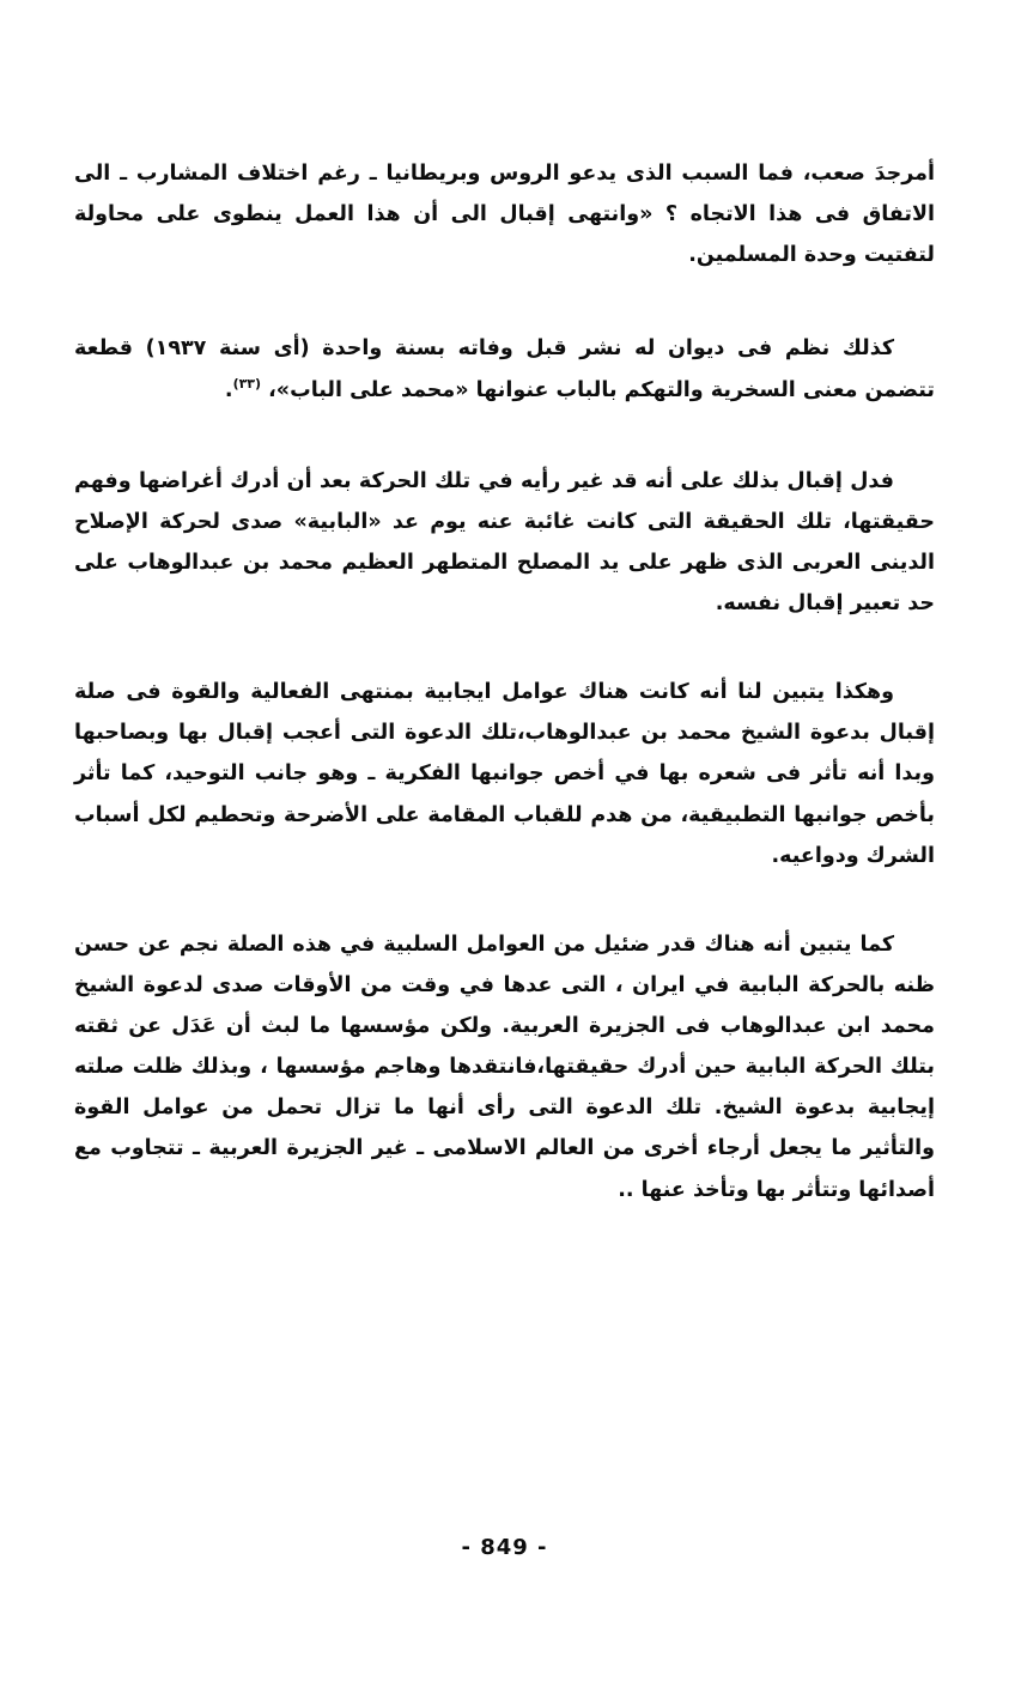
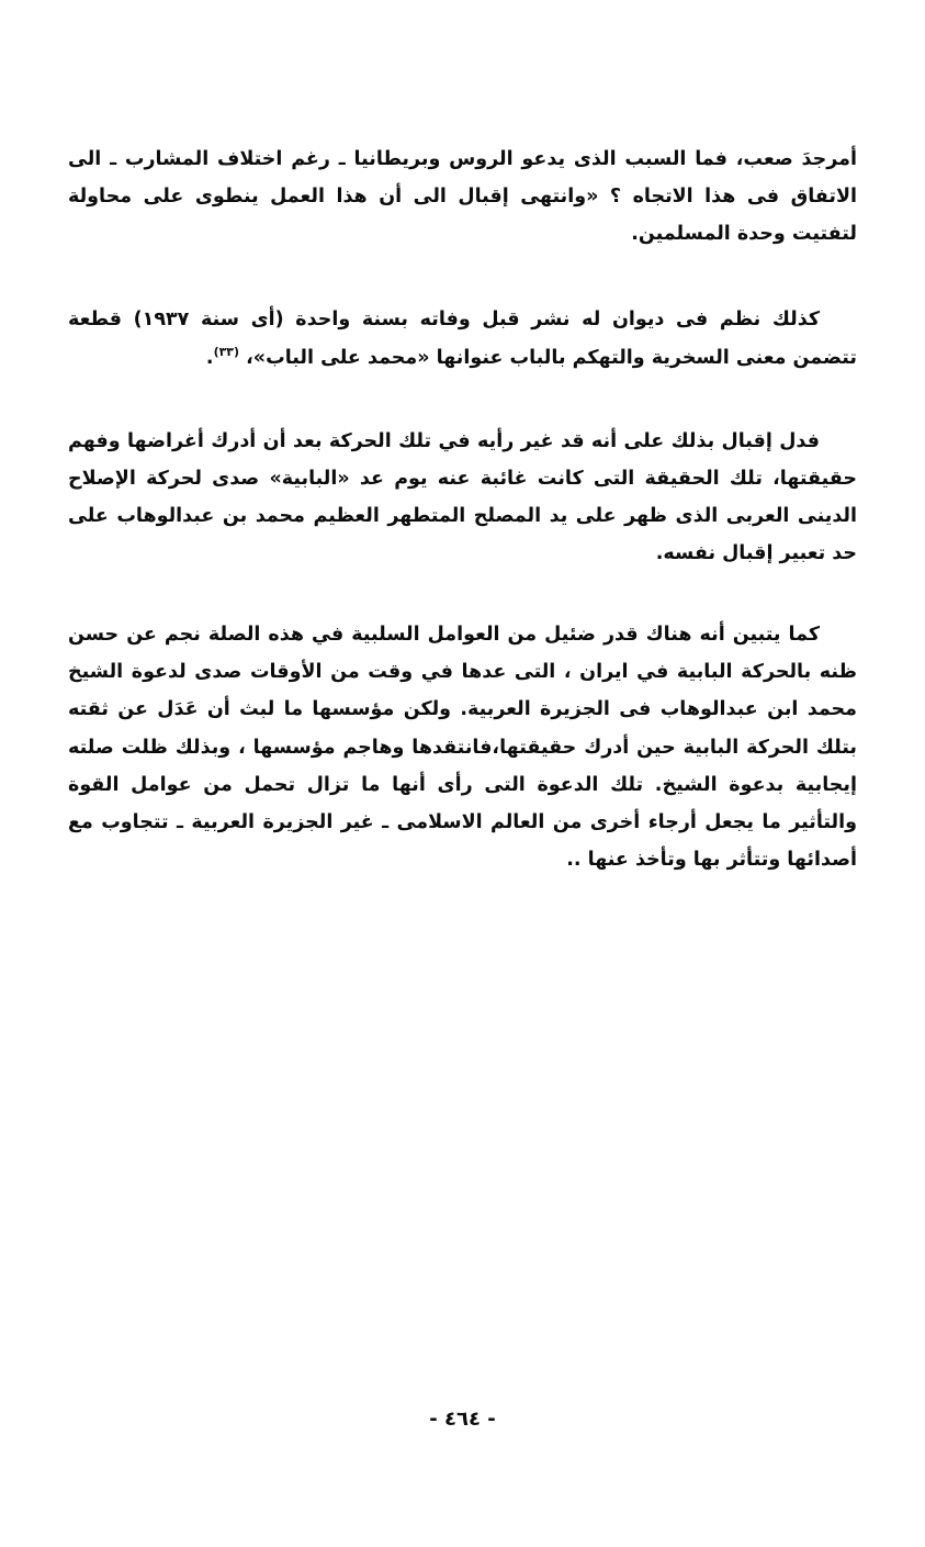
  أمرجدَ صعب، فما السبب الذى يدعو الروس وبريطانيا ـ رغم اختلاف المشارب ـ الى الاتفاق فى هذا الاتجاه ؟ «وانتهى إقبال الى أن هذا العمل ينطوى على محاولة لتفتيت وحدة المسلمين.
  كذلك نظم فى ديوان له نشر قبل وفاته بسنة واحدة (أى سنة ١٩٣٧) قطعة تتضمن معنى السخرية والتهكم بالباب عنوانها «محمد على الباب»، (٣٣).
  فدل إقبال بذلك على أنه قد غير رأيه في تلك الحركة بعد أن أدرك أغراضها وفهم حقيقتها، تلك الحقيقة التى كانت غائبة عنه يوم عد «البابية» صدى لحركة الإصلاح الدينى العربى الذى ظهر على يد المصلح المتطهر العظيم محمد بن عبدالوهاب على حد تعبير إقبال نفسه.
- وهكذا يتبين لنا أنه كانت هناك عوامل ايجابية بمنتهى الفعالية والقوة فى صلة إقبال بدعوة الشيخ محمد بن عبدالوهاب،تلك الدعوة التى أعجب إقبال بها وبصاحبها وبدا أنه تأثر فى شعره بها في أخص جوانبها الفكرية ـ وهو جانب التوحيد، كما تأثر بأخص جوانبها التطبيقية، من هدم للقباب المقامة على الأضرحة وتحطيم لكل أسباب الشرك ودواعيه.
  كما يتبين أنه هناك قدر ضئيل من العوامل السلبية في هذه الصلة نجم عن حسن ظنه بالحركة البابية في ايران ، التى عدها في وقت من الأوقات صدى لدعوة الشيخ محمد ابن عبدالوهاب فى الجزيرة العربية. ولكن مؤسسها ما لبث أن عَدَل عن ثقته بتلك الحركة البابية حين أدرك حقيقتها،فانتقدها وهاجم مؤسسها ، وبذلك ظلت صلته إيجابية بدعوة الشيخ. تلك الدعوة التى رأى أنها ما تزال تحمل من عوامل القوة والتأثير ما يجعل أرجاء أخرى من العالم الاسلامى ـ غير الجزيرة العربية ـ تتجاوب مع أصدائها وتتأثر بها وتأخذ عنها ..
- - 849 -
+ - ٤٦٤ -
